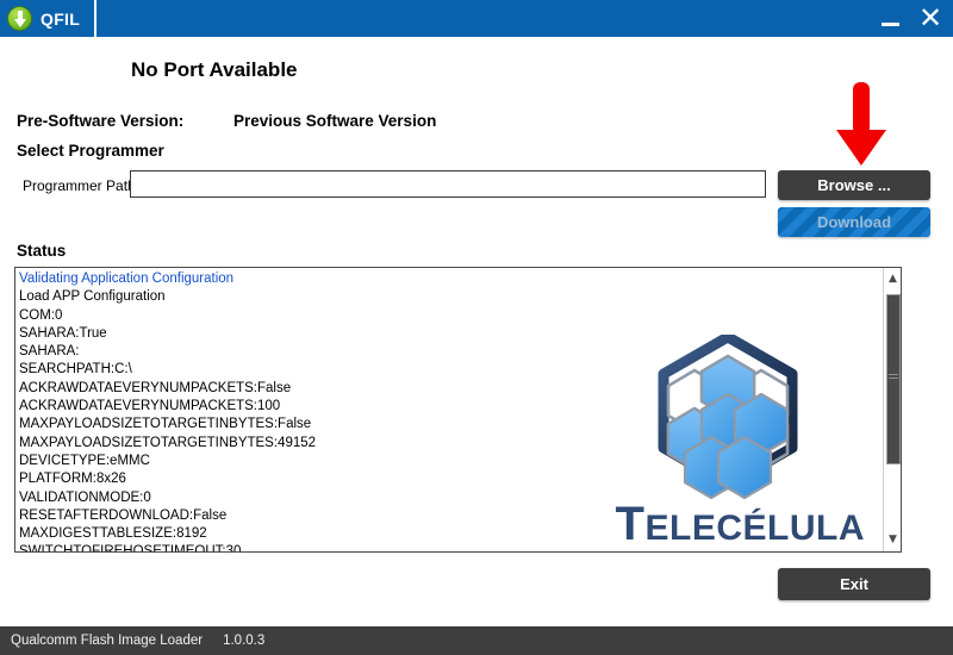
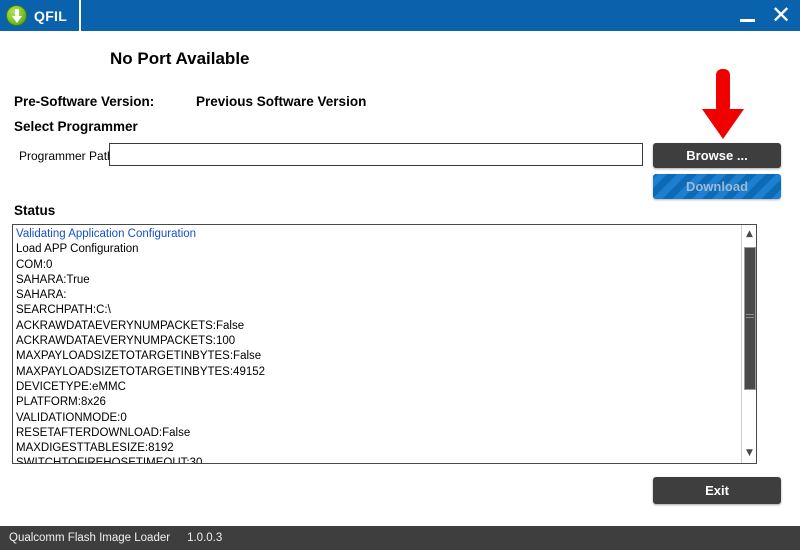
  QFIL
  ✕
  No Port Available
  Pre-Software Version:
  Previous Software Version
  Select Programmer
  Programmer Pat
  Browse ...
  Download
  Status
- TELECÉLULA
  Validating Application Configuration
  Load APP Configuration
  COM:0
  SAHARA:True
  SAHARA:
  SEARCHPATH:C:\
  ACKRAWDATAEVERYNUMPACKETS:False
  ACKRAWDATAEVERYNUMPACKETS:100
  MAXPAYLOADSIZETOTARGETINBYTES:False
  MAXPAYLOADSIZETOTARGETINBYTES:49152
  DEVICETYPE:eMMC
  PLATFORM:8x26
  VALIDATIONMODE:0
  RESETAFTERDOWNLOAD:False
  MAXDIGESTTABLESIZE:8192
  ▲
  ▼
  Exit
  Qualcomm Flash Image Loader
  1.0.0.3
